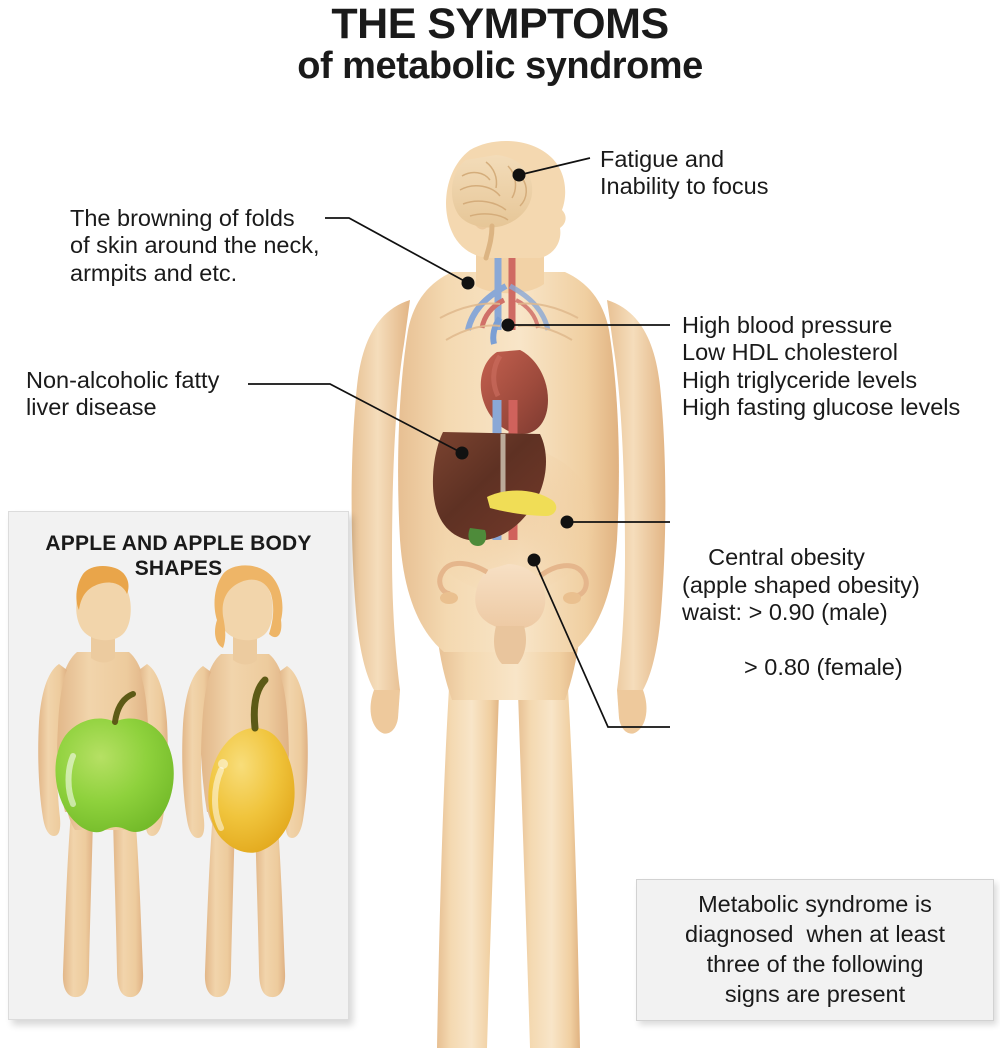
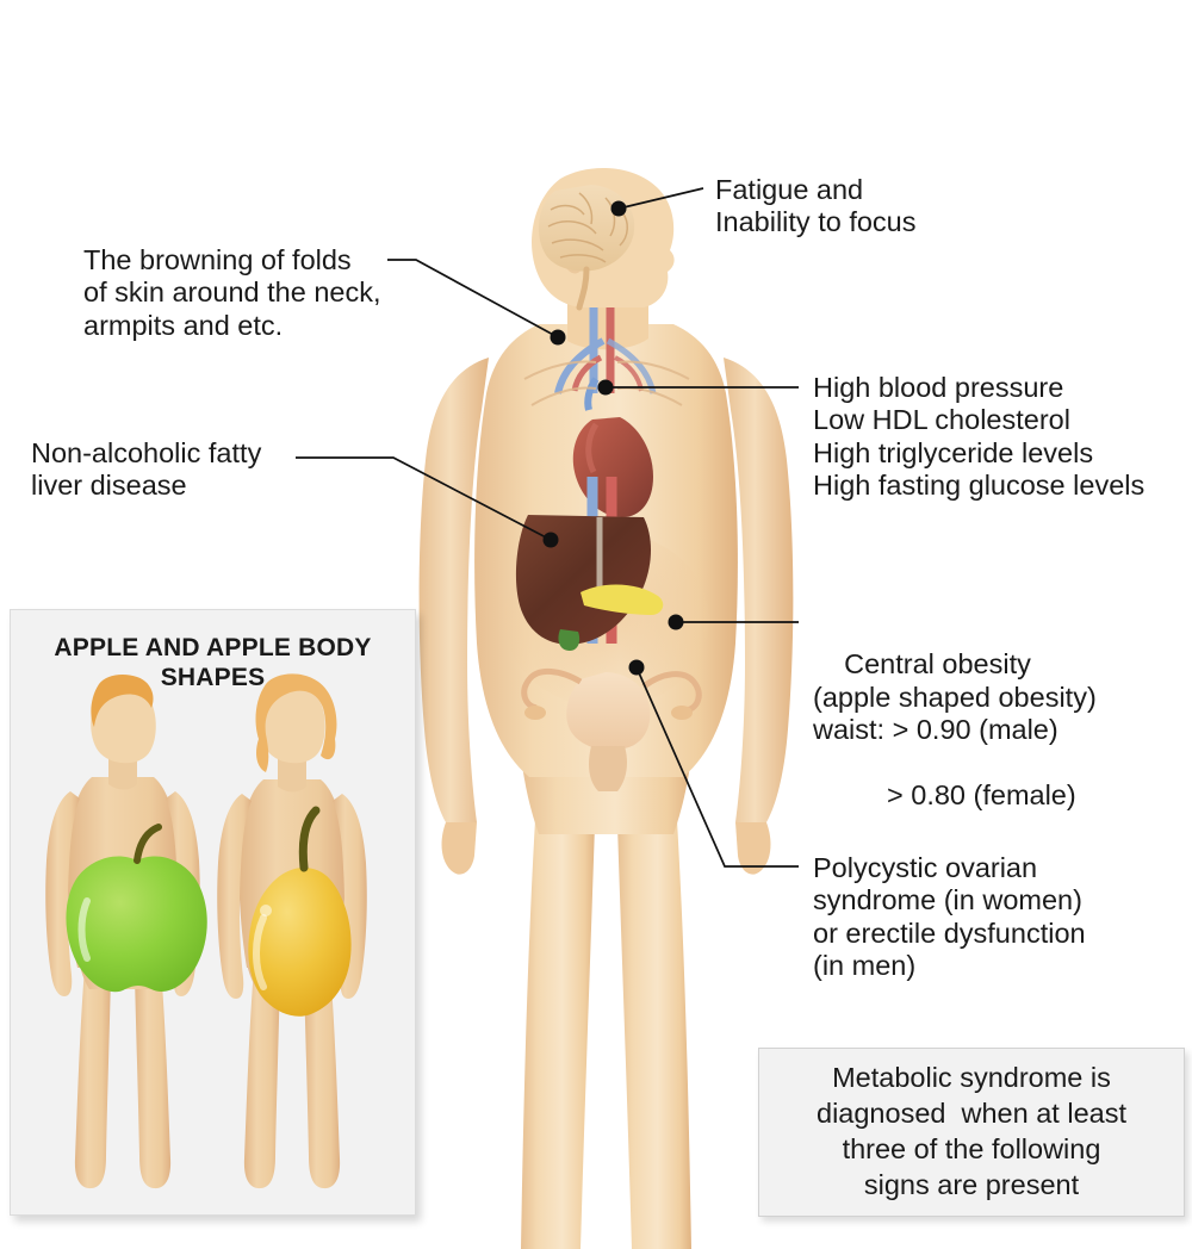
- THE SYMPTOMS
- of metabolic syndrome
  Fatigue and
  Inability to focus
  The browning of folds
  of skin around the neck,
  armpits and etc.
  High blood pressure
  Low HDL cholesterol
  High triglyceride levels
  High fasting glucose levels
  Non-alcoholic fatty
  liver disease
  Central obesity
  (apple shaped obesity)
  waist: > 0.90 (male)
  > 0.80 (female)
+ Polycystic ovarian
+ syndrome (in women)
+ or erectile dysfunction
+ (in men)
  APPLE AND APPLE BODY SHAPES
  Metabolic syndrome is
  diagnosed when at least
  three of the following
  signs are present
